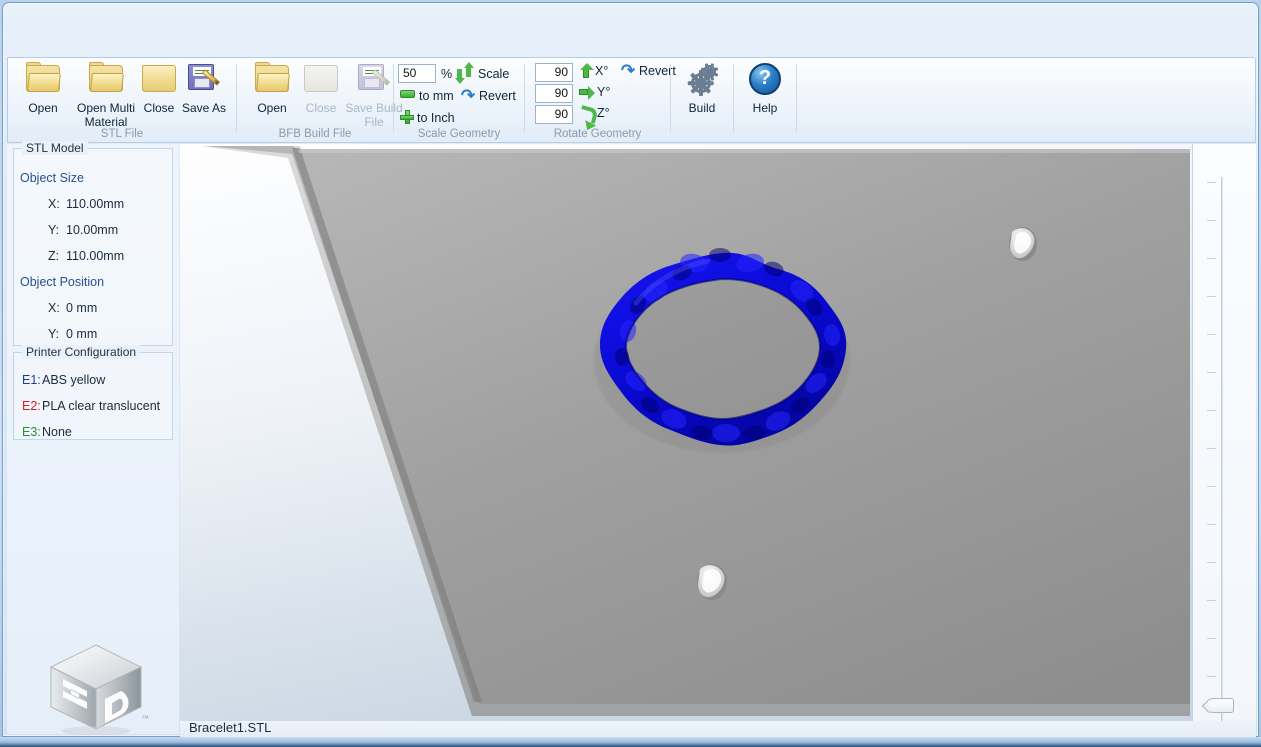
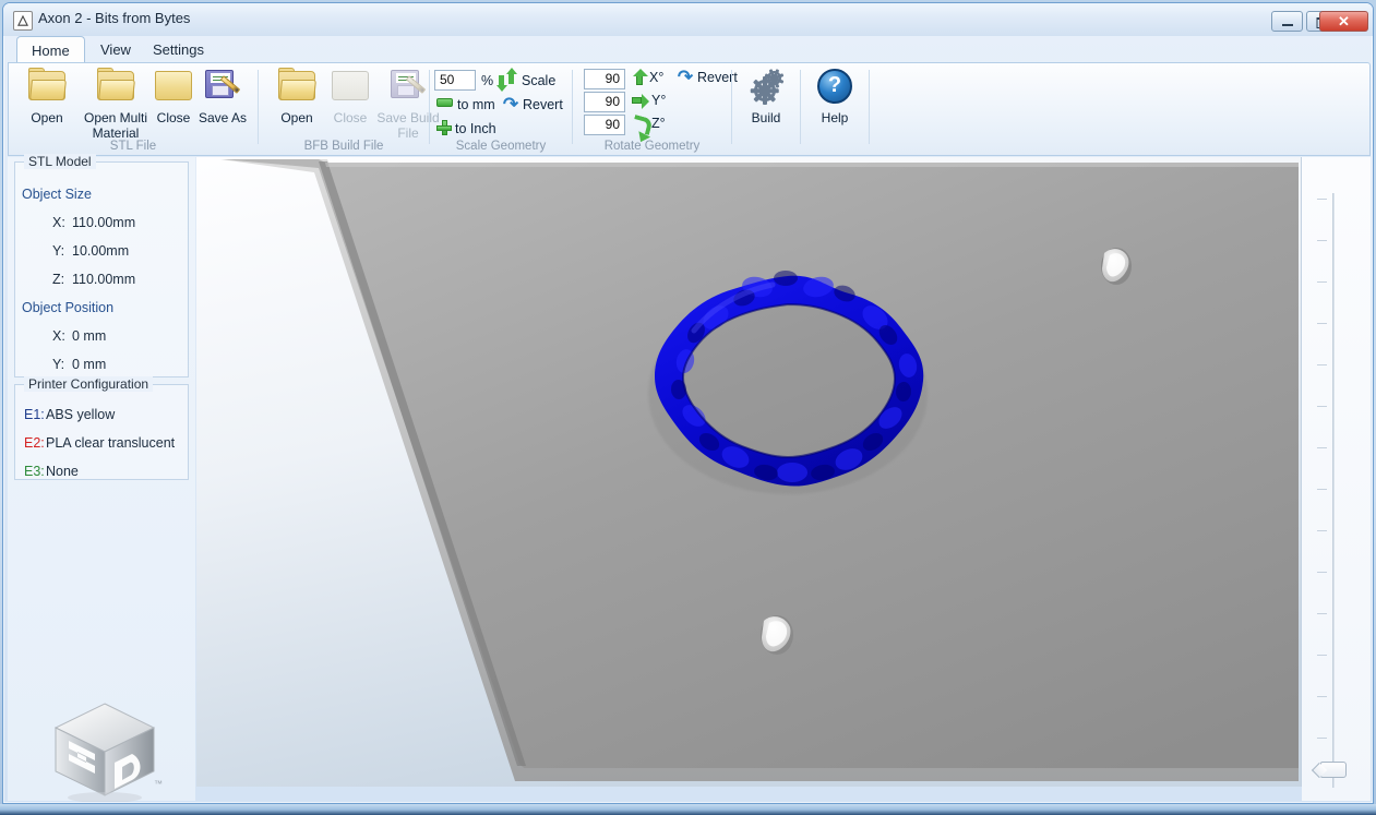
+ △
+ Axon 2 - Bits from Bytes
+ ✕
+ Home
+ View
+ Settings
  Open
  Open Multi Material
  Close
  Save As
  STL File
  Open
  Close
  Save Build File
  BFB Build File
  50
  %
  Scale
  to mm
  Revert
  to Inch
  Scale Geometry
  90
  X°
  Revet
  90
  Y°
  90
  Z°
  Rotate Geometry
  Build
  ?
  Help
  STL Model
  Object Size
  X:
  110.00mm
  Y:
  10.00mm
  Z:
  110.00mm
  Object Position
  X:
  0 mm
  Y:
  0 mm
  Printer Configuration
  E1:
  ABS yellow
  E2:
  PLA clear translucent
  E3:
  None
  ™
- Bracelet1.STL
